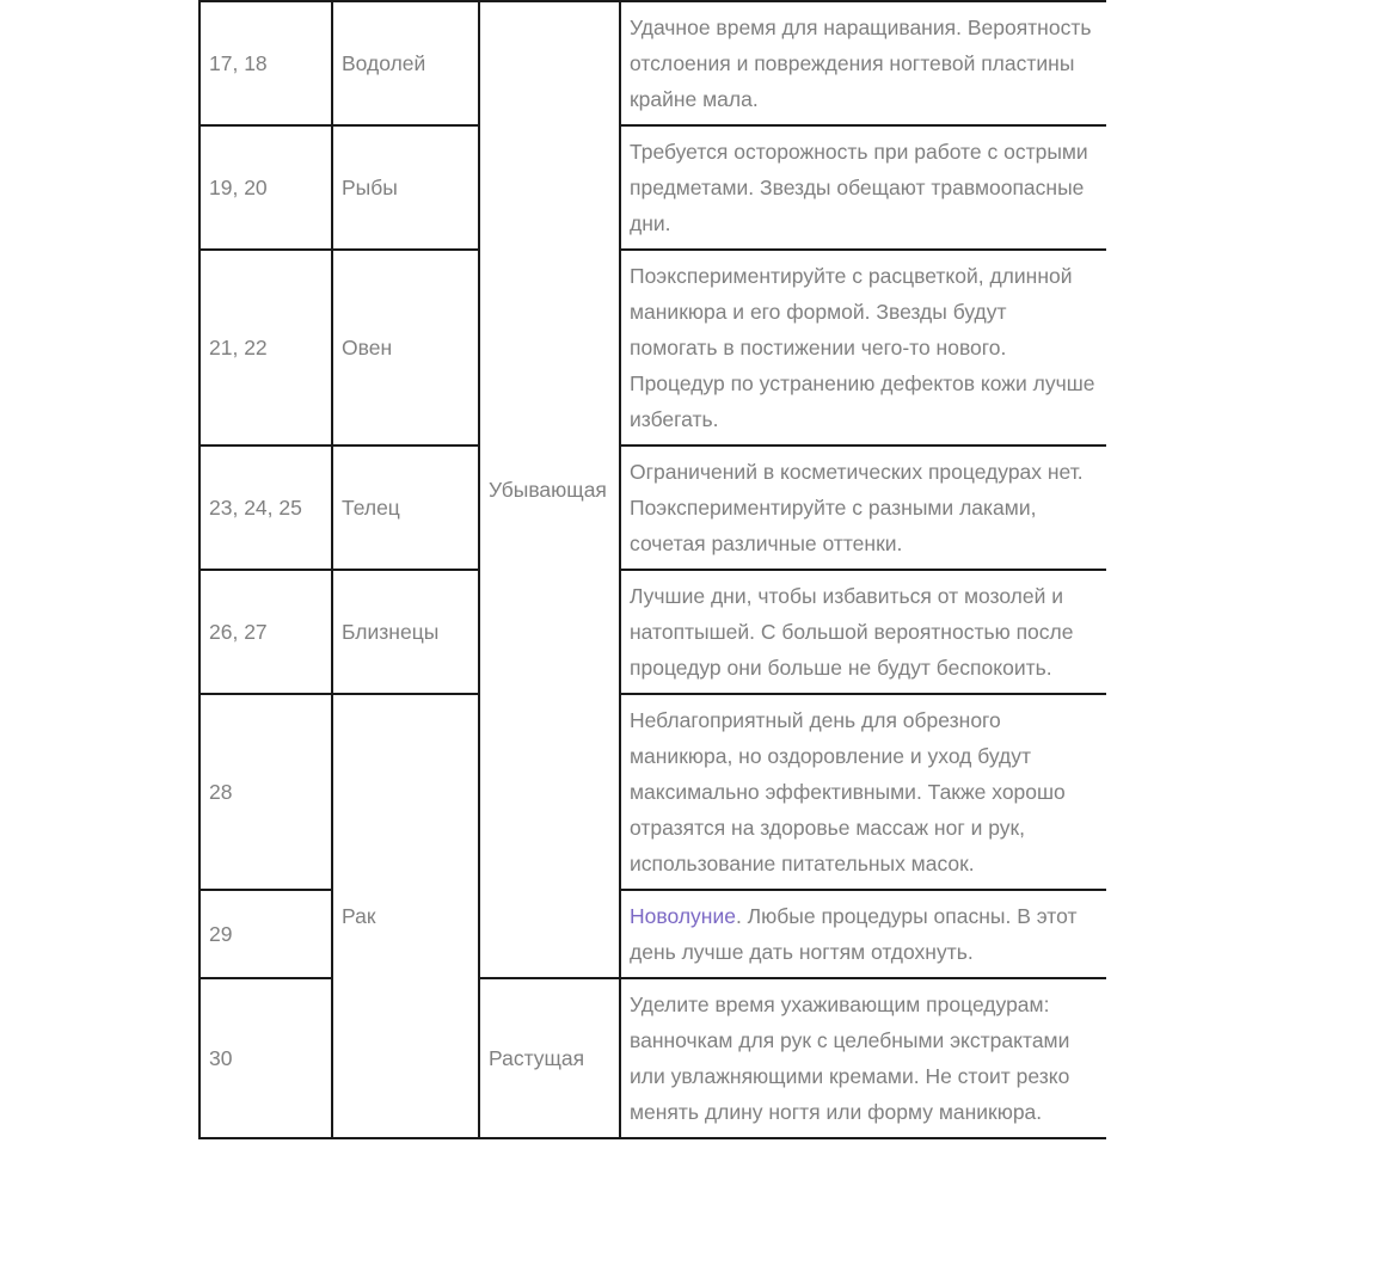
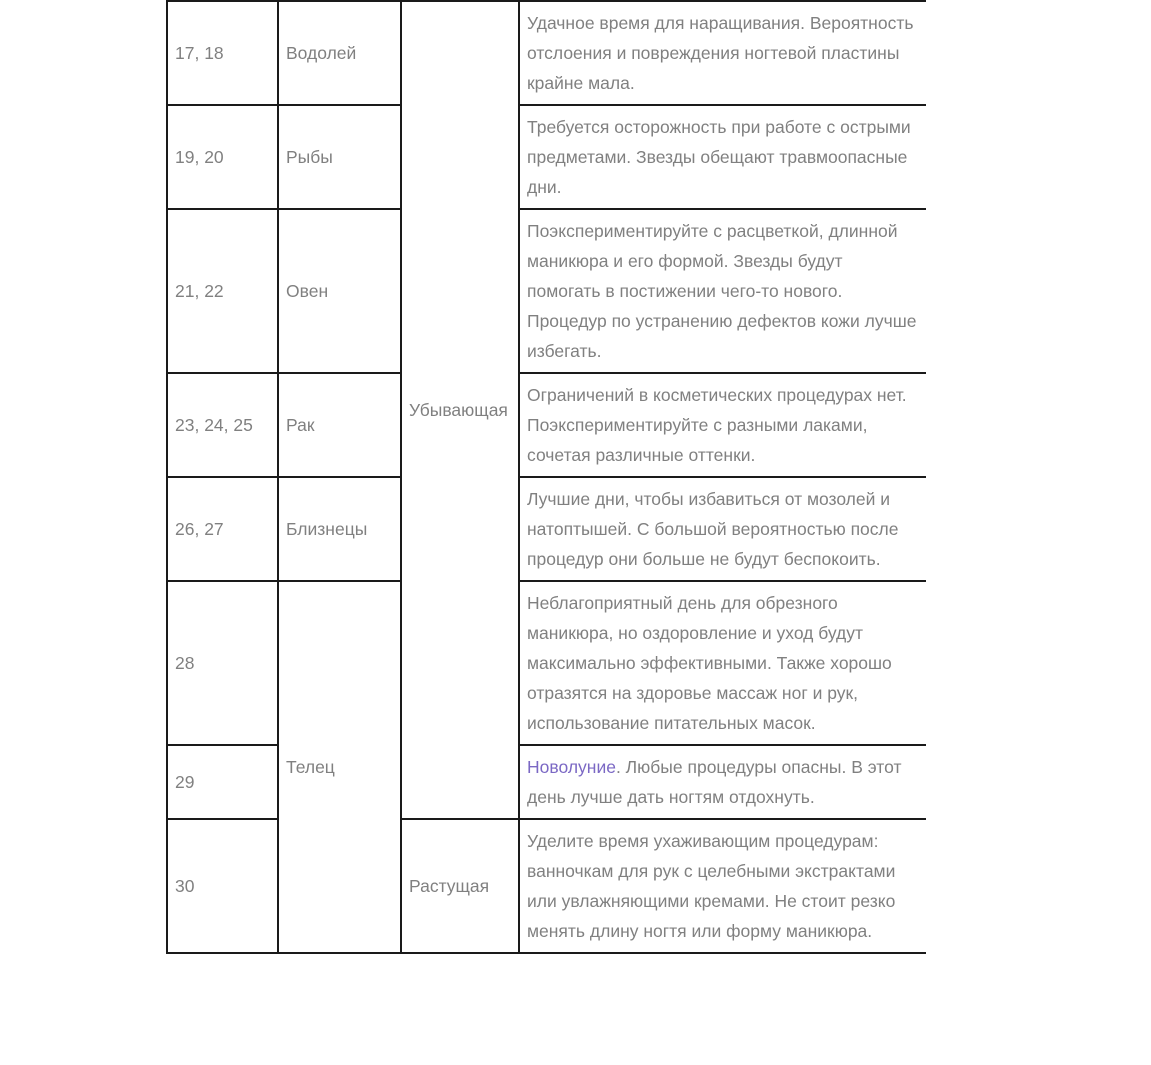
  17, 18	Водолей	Убывающая	Удачное время для наращивания. Вероятность отслоения и повреждения ногтевой пластины крайне мала.
  19, 20	Рыбы	Требуется осторожность при работе с острыми предметами. Звезды обещают травмоопасные дни.
  21, 22	Овен	Поэкспериментируйте с расцветкой, длинной маникюра и его формой. Звезды будут помогать в постижении чего-то нового. Процедур по устранению дефектов кожи лучше избегать.
- 23, 24, 25	Телец	Ограничений в косметических процедурах нет. Поэкспериментируйте с разными лаками, сочетая различные оттенки.
+ 23, 24, 25	Рак	Ограничений в косметических процедурах нет. Поэкспериментируйте с разными лаками, сочетая различные оттенки.
  26, 27	Близнецы	Лучшие дни, чтобы избавиться от мозолей и натоптышей. С большой вероятностью после процедур они больше не будут беспокоить.
- 28	Рак	Неблагоприятный день для обрезного маникюра, но оздоровление и уход будут максимально эффективными. Также хорошо отразятся на здоровье массаж ног и рук, использование питательных масок.
+ 28	Телец	Неблагоприятный день для обрезного маникюра, но оздоровление и уход будут максимально эффективными. Также хорошо отразятся на здоровье массаж ног и рук, использование питательных масок.
  29	Новолуние. Любые процедуры опасны. В этот день лучше дать ногтям отдохнуть.
  30	Растущая	Уделите время ухаживающим процедурам: ванночкам для рук с целебными экстрактами или увлажняющими кремами. Не стоит резко менять длину ногтя или форму маникюра.
